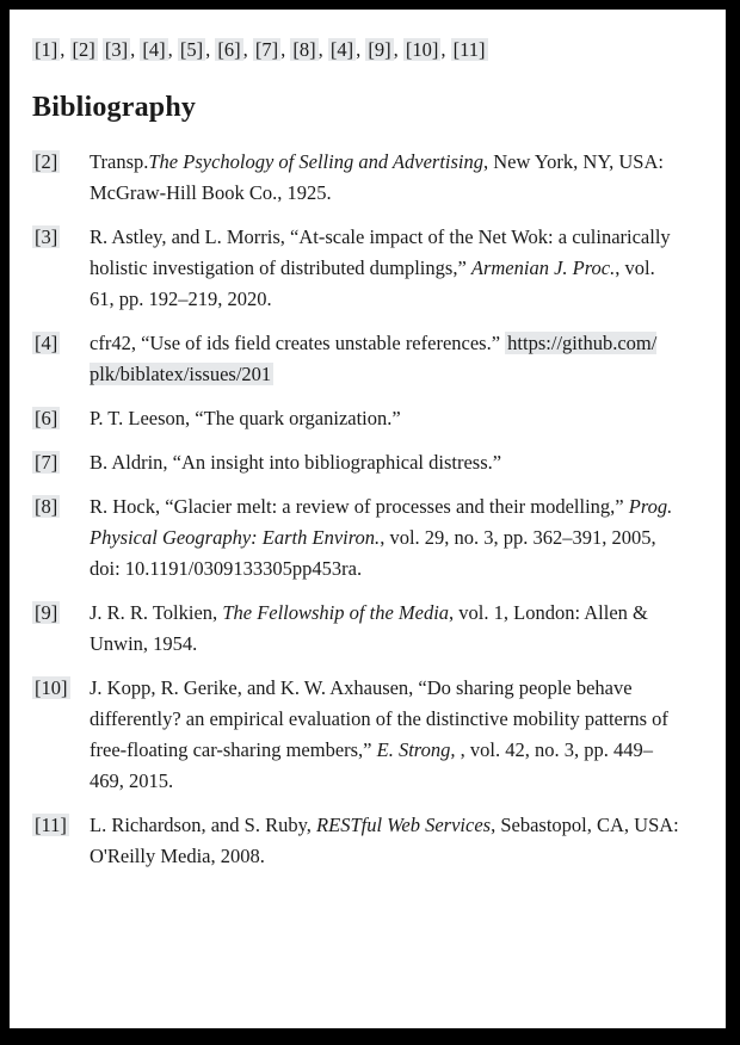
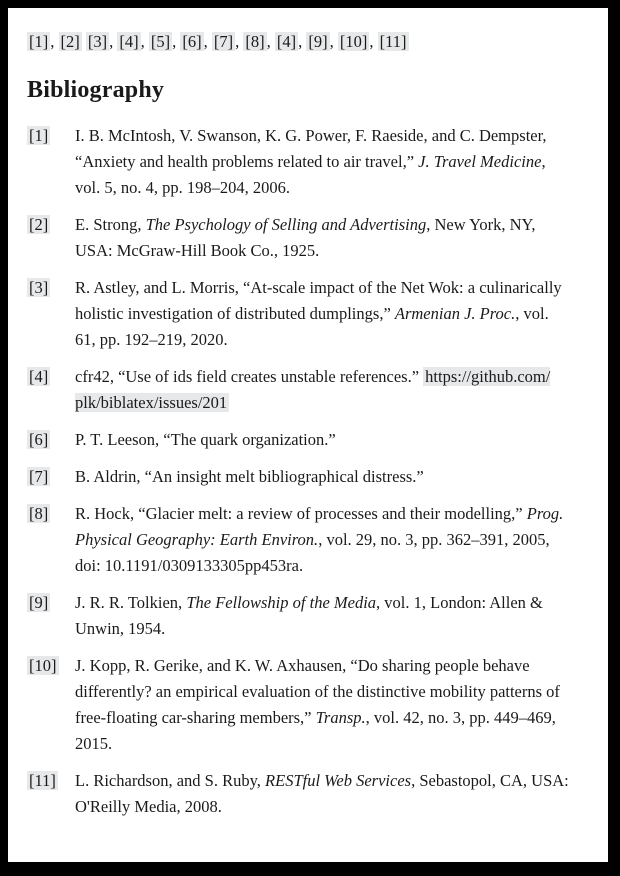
  [1], [2] [3], [4], [5], [6], [7], [8], [4], [9], [10], [11]
  Bibliography
+ [1]
+ I. B. McIntosh, V. Swanson, K. G. Power, F. Raeside, and C. Dempster, “Anxiety and health problems related to air travel,” J. Travel Medicine, vol. 5, no. 4, pp. 198–204, 2006.
  [2]
- Transp.The Psychology of Selling and Advertising, New York, NY, USA: McGraw-Hill Book Co., 1925.
+ E. Strong, The Psychology of Selling and Advertising, New York, NY, USA: McGraw-Hill Book Co., 1925.
  [3]
  R. Astley, and L. Morris, “At-scale impact of the Net Wok: a culinarically holistic investigation of distributed dumplings,” Armenian J. Proc., vol. 61, pp. 192–219, 2020.
  [4]
  cfr42, “Use of ids field creates unstable references.” https://github.com/plk/biblatex/issues/201
  [6]
  P. T. Leeson, “The quark organization.”
  [7]
- B. Aldrin, “An insight into bibliographical distress.”
+ B. Aldrin, “An insight melt bibliographical distress.”
  [8]
  R. Hock, “Glacier melt: a review of processes and their modelling,” Prog. Physical Geography: Earth Environ., vol. 29, no. 3, pp. 362–391, 2005, doi: 10.1191/0309133305pp453ra.
  [9]
  J. R. R. Tolkien, The Fellowship of the Media, vol. 1, London: Allen & Unwin, 1954.
  [10]
- J. Kopp, R. Gerike, and K. W. Axhausen, “Do sharing people behave differently? an empirical evaluation of the distinctive mobility patterns of free-floating car-sharing members,” E. Strong, , vol. 42, no. 3, pp. 449–469, 2015.
+ J. Kopp, R. Gerike, and K. W. Axhausen, “Do sharing people behave differently? an empirical evaluation of the distinctive mobility patterns of free-floating car-sharing members,” Transp., vol. 42, no. 3, pp. 449–469, 2015.
  [11]
  L. Richardson, and S. Ruby, RESTful Web Services, Sebastopol, CA, USA: O'Reilly Media, 2008.
